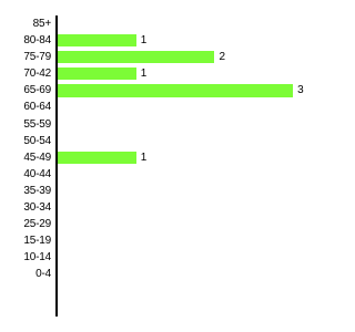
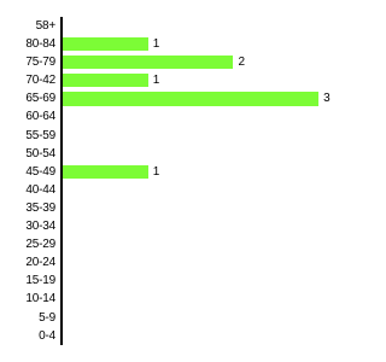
- 85+
+ 58+
  80-84
  1
  75-79
  2
  70-42
  1
  65-69
  3
  60-64
  55-59
  50-54
  45-49
  1
  40-44
  35-39
  30-34
  25-29
+ 20-24
  15-19
  10-14
+ 5-9
  0-4
